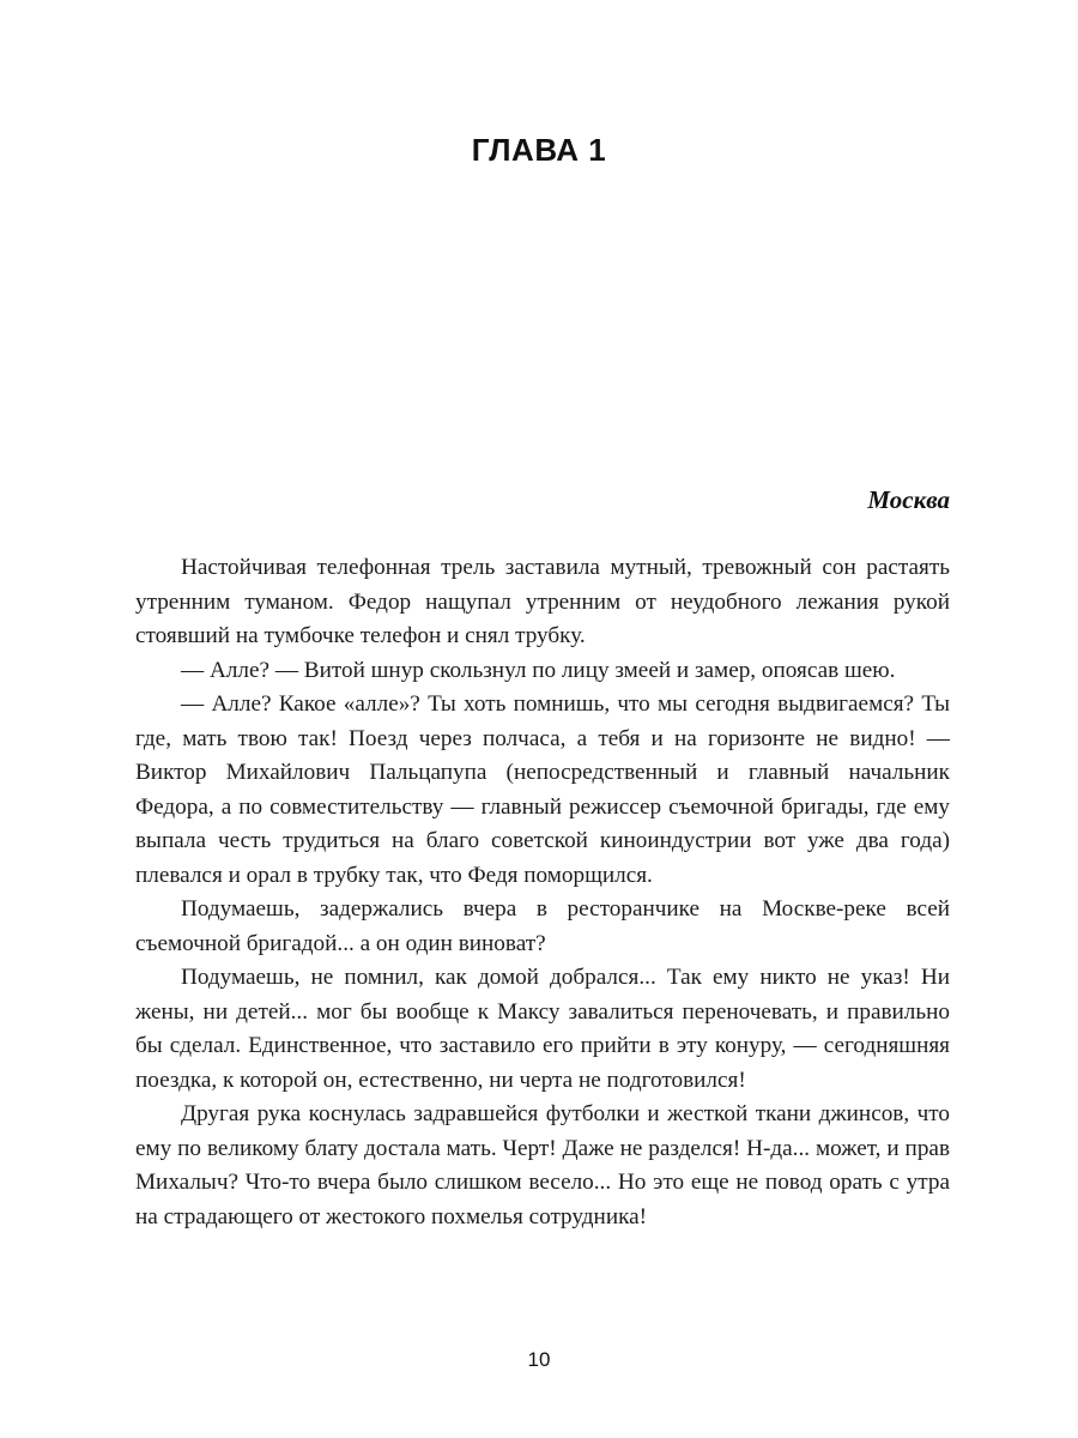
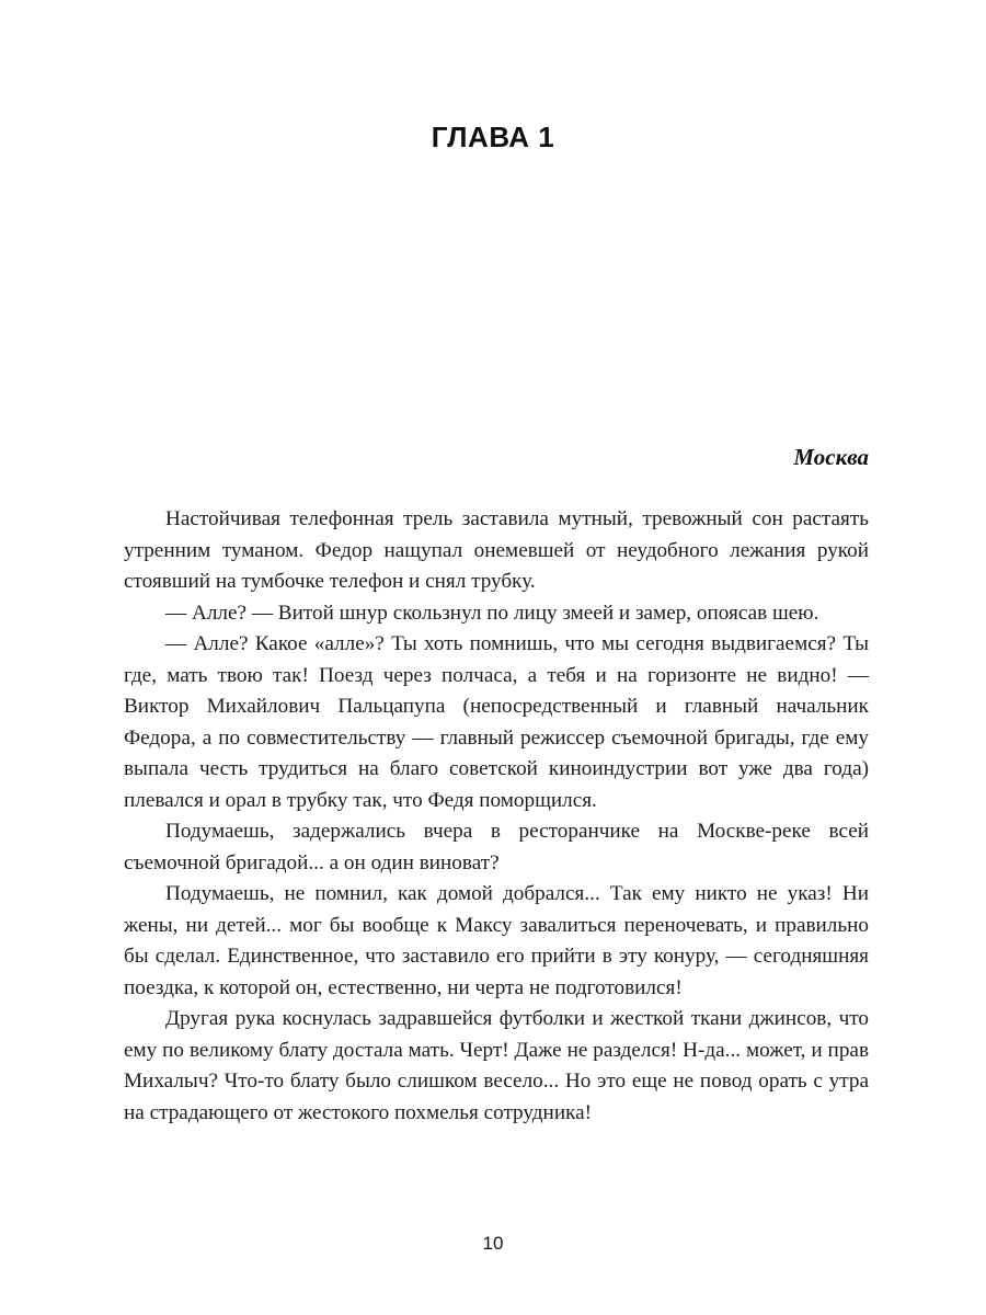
  ГЛАВА 1
  Москва
- Настойчивая телефонная трель заставила мутный, тревожный сон растаять утренним туманом. Федор нащупал утренним от неудобного лежания рукой стоявший на тумбочке телефон и снял трубку.
+ Настойчивая телефонная трель заставила мутный, тревожный сон растаять утренним туманом. Федор нащупал онемевшей от неудобного лежания рукой стоявший на тумбочке телефон и снял трубку.
  — Алле? — Витой шнур скользнул по лицу змеей и замер, опоясав шею.
  — Алле? Какое «алле»? Ты хоть помнишь, что мы сегодня выдвигаемся? Ты где, мать твою так! Поезд через полчаса, а тебя и на горизонте не видно! — Виктор Михайлович Пальцапупа (непосредственный и главный начальник Федора, а по совместительству — главный режиссер съемочной бригады, где ему выпала честь трудиться на благо советской киноиндустрии вот уже два года) плевался и орал в трубку так, что Федя поморщился.
  Подумаешь, задержались вчера в ресторанчике на Москве-реке всей съемочной бригадой... а он один виноват?
  Подумаешь, не помнил, как домой добрался... Так ему никто не указ! Ни жены, ни детей... мог бы вообще к Максу завалиться переночевать, и правильно бы сделал. Единственное, что заставило его прийти в эту конуру, — сегодняшняя поездка, к которой он, естественно, ни черта не подготовился!
- Другая рука коснулась задравшейся футболки и жесткой ткани джинсов, что ему по великому блату достала мать. Черт! Даже не разделся! Н-да... может, и прав Михалыч? Что-то вчера было слишком весело... Но это еще не повод орать с утра на страдающего от жестокого похмелья сотрудника!
+ Другая рука коснулась задравшейся футболки и жесткой ткани джинсов, что ему по великому блату достала мать. Черт! Даже не разделся! Н-да... может, и прав Михалыч? Что-то блату было слишком весело... Но это еще не повод орать с утра на страдающего от жестокого похмелья сотрудника!
  10
